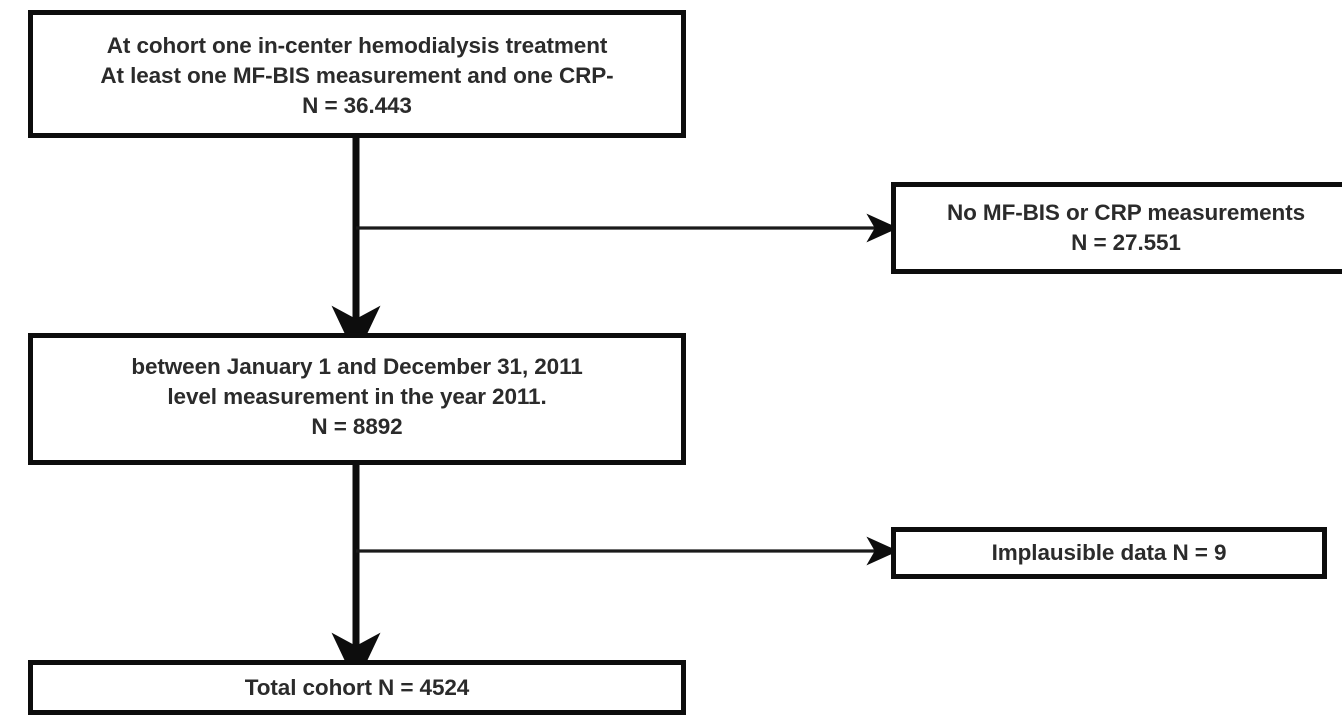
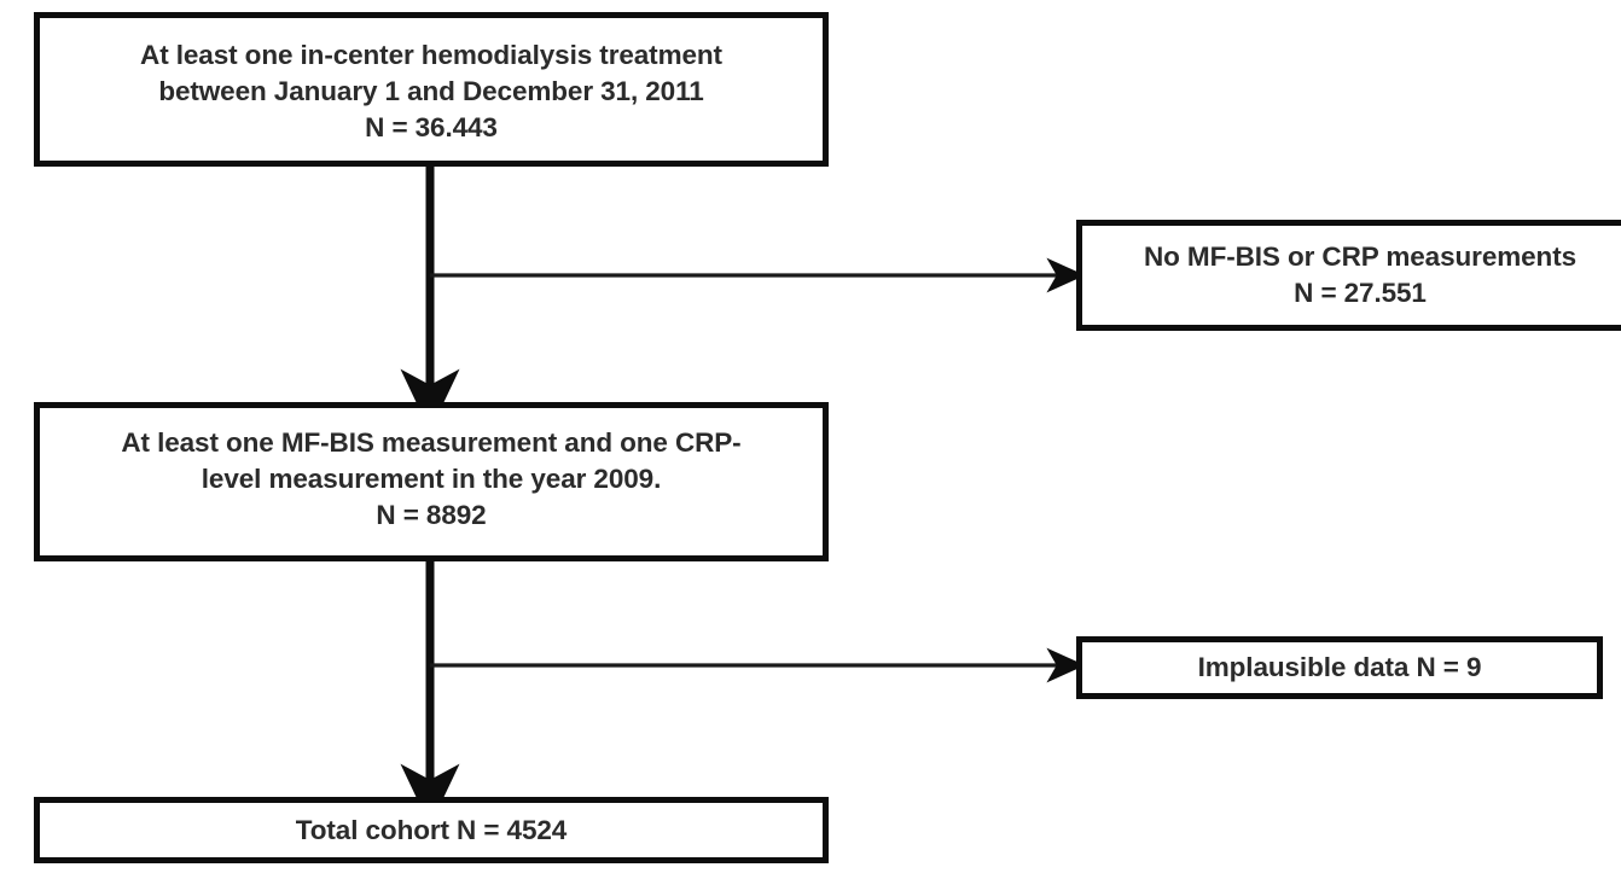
- At cohort one in-center hemodialysis treatment
+ At least one in-center hemodialysis treatment
- At least one MF-BIS measurement and one CRP-
+ between January 1 and December 31, 2011
  N = 36.443
  No MF-BIS or CRP measurements
  N = 27.551
- between January 1 and December 31, 2011
+ At least one MF-BIS measurement and one CRP-
- level measurement in the year 2011.
+ level measurement in the year 2009.
  N = 8892
  Implausible data N = 9
  Total cohort N = 4524
